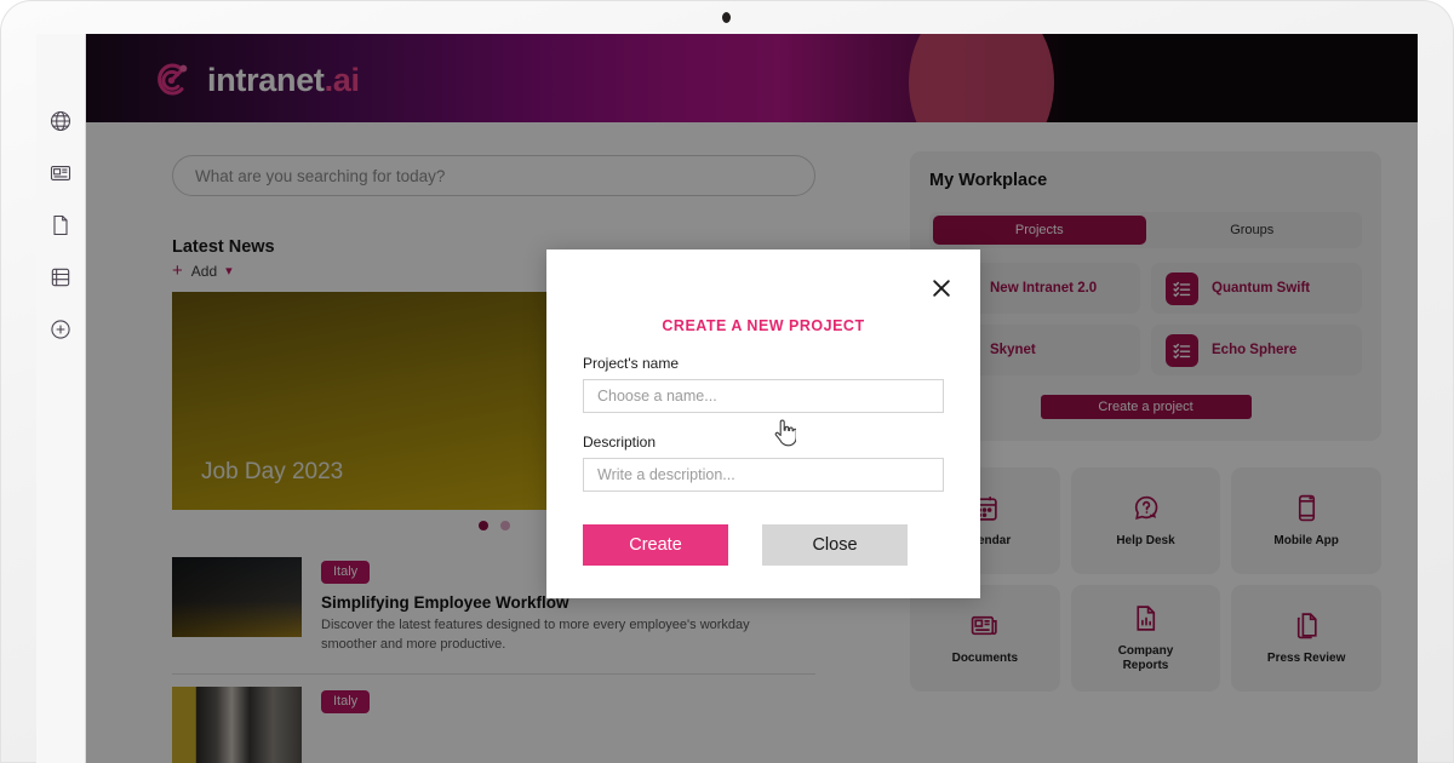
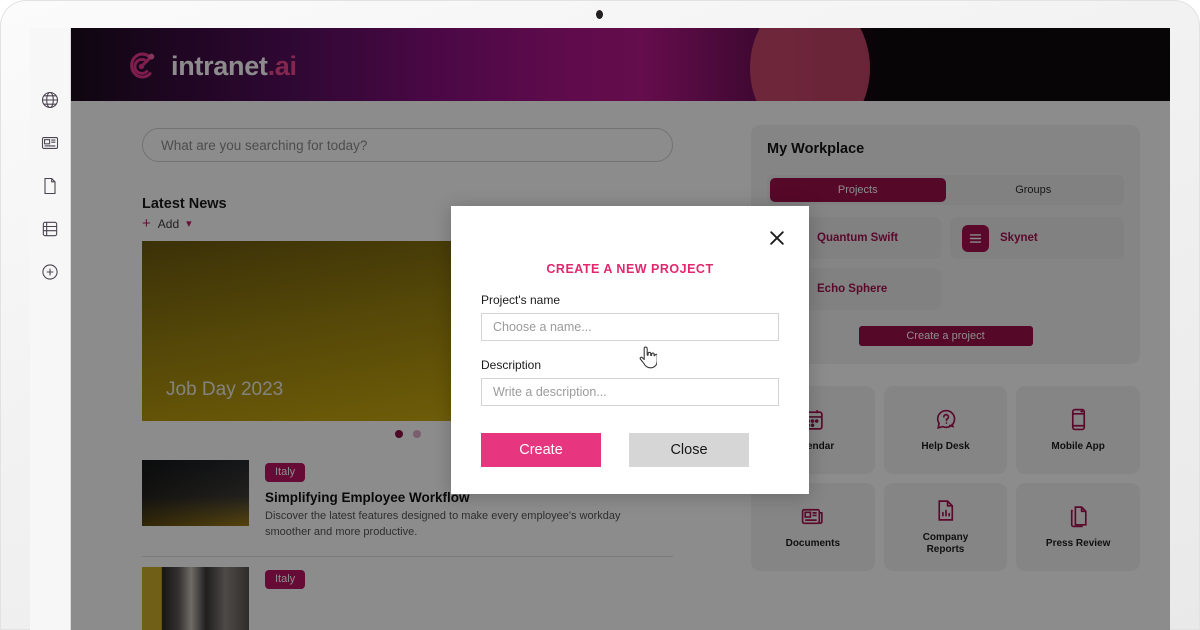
  intranet.ai
  What are you searching for today?
  Latest News
  +
  Add
  ▾
  Job Day 2023
  Italy
  Simplifying Employee Workflow
- Discover the latest features designed to more every employee's workday smoother and more productive.
+ Discover the latest features designed to make every employee's workday smoother and more productive.
  Italy
  My Workplace
  Projects
  Groups
- New Intranet 2.0
  Quantum Swift
  Skynet
  Echo Sphere
  Create a project
  Help Desk
  Mobile App
  Documents
  Company Reports
  Press Review
  CREATE A NEW PROJECT
  Project's name
  Choose a name...
  Description
  Write a description...
  Create
  Close
